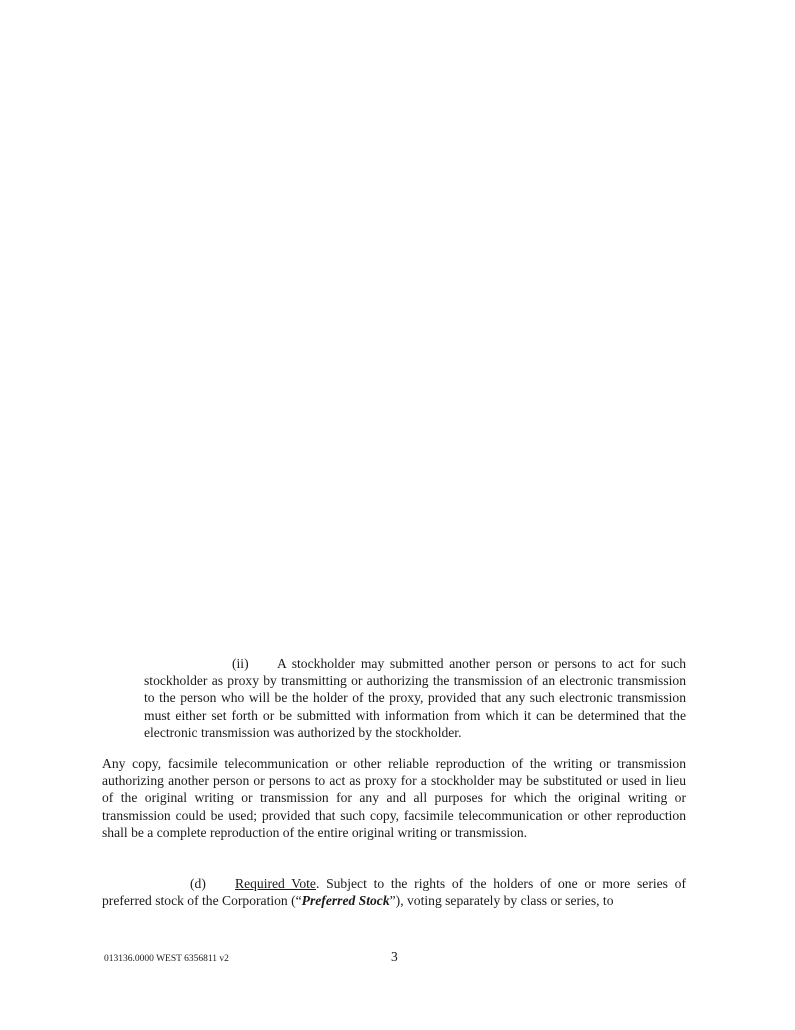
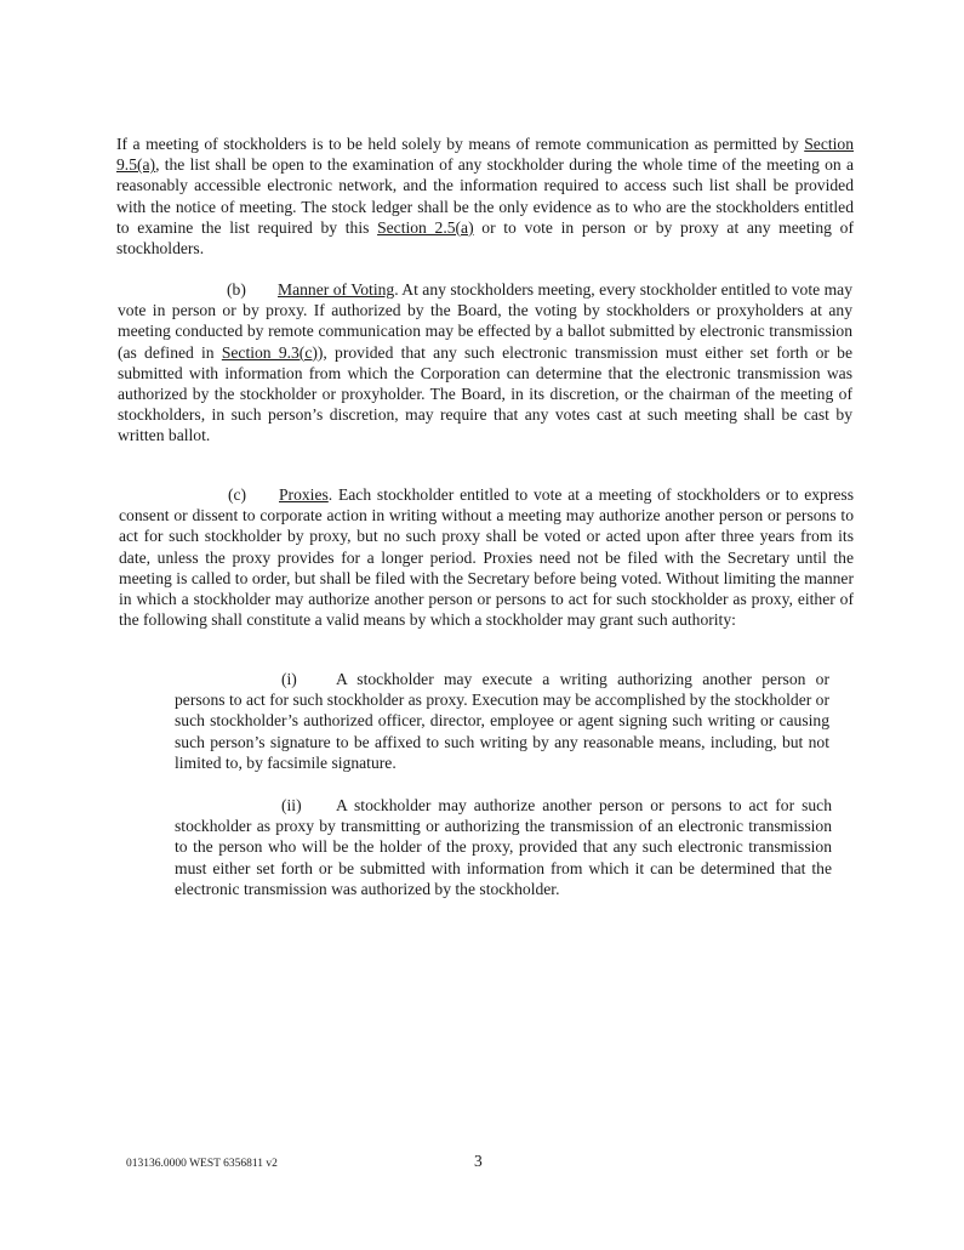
+ If a meeting of stockholders is to be held solely by means of remote communication as permitted by Section 9.5(a), the list shall be open to the examination of any stockholder during the whole time of the meeting on a reasonably accessible electronic network, and the information required to access such list shall be provided with the notice of meeting. The stock ledger shall be the only evidence as to who are the stockholders entitled to examine the list required by this Section 2.5(a) or to vote in person or by proxy at any meeting of stockholders.
+ (b) Manner of Voting. At any stockholders meeting, every stockholder entitled to vote may vote in person or by proxy. If authorized by the Board, the voting by stockholders or proxyholders at any meeting conducted by remote communication may be effected by a ballot submitted by electronic transmission (as defined in Section 9.3(c)), provided that any such electronic transmission must either set forth or be submitted with information from which the Corporation can determine that the electronic transmission was authorized by the stockholder or proxyholder. The Board, in its discretion, or the chairman of the meeting of stockholders, in such person’s discretion, may require that any votes cast at such meeting shall be cast by written ballot.
+ (c) Proxies. Each stockholder entitled to vote at a meeting of stockholders or to express consent or dissent to corporate action in writing without a meeting may authorize another person or persons to act for such stockholder by proxy, but no such proxy shall be voted or acted upon after three years from its date, unless the proxy provides for a longer period. Proxies need not be filed with the Secretary until the meeting is called to order, but shall be filed with the Secretary before being voted. Without limiting the manner in which a stockholder may authorize another person or persons to act for such stockholder as proxy, either of the following shall constitute a valid means by which a stockholder may grant such authority:
+ (i) A stockholder may execute a writing authorizing another person or persons to act for such stockholder as proxy. Execution may be accomplished by the stockholder or such stockholder’s authorized officer, director, employee or agent signing such writing or causing such person’s signature to be affixed to such writing by any reasonable means, including, but not limited to, by facsimile signature.
- (ii) A stockholder may submitted another person or persons to act for such stockholder as proxy by transmitting or authorizing the transmission of an electronic transmission to the person who will be the holder of the proxy, provided that any such electronic transmission must either set forth or be submitted with information from which it can be determined that the electronic transmission was authorized by the stockholder.
+ (ii) A stockholder may authorize another person or persons to act for such stockholder as proxy by transmitting or authorizing the transmission of an electronic transmission to the person who will be the holder of the proxy, provided that any such electronic transmission must either set forth or be submitted with information from which it can be determined that the electronic transmission was authorized by the stockholder.
- Any copy, facsimile telecommunication or other reliable reproduction of the writing or transmission authorizing another person or persons to act as proxy for a stockholder may be substituted or used in lieu of the original writing or transmission for any and all purposes for which the original writing or transmission could be used; provided that such copy, facsimile telecommunication or other reproduction shall be a complete reproduction of the entire original writing or transmission.
- (d) Required Vote. Subject to the rights of the holders of one or more series of preferred stock of the Corporation (“Preferred Stock”), voting separately by class or series, to
  013136.0000 WEST 6356811 v2
  3
